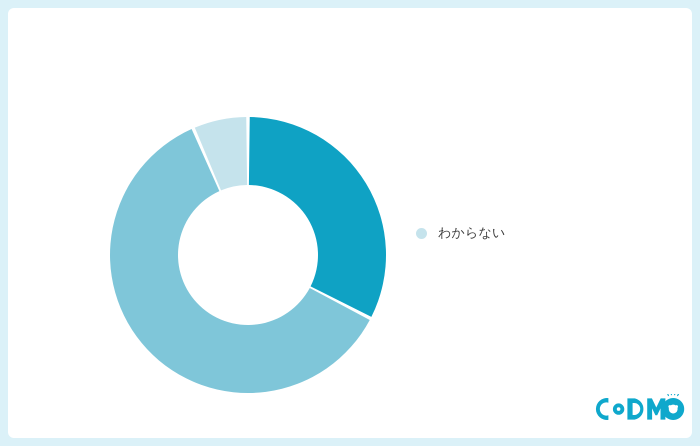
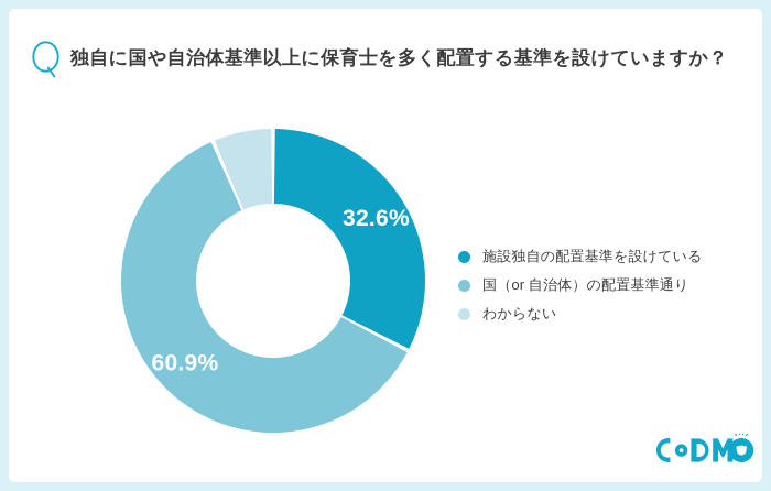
+ 独自に国や自治体基準以上に保育士を多く配置する基準を設けていますか？
+ 32.6%
+ 60.9%
+ 施設独自の配置基準を設けている
+ 国（or 自治体）の配置基準通り
  わからない
